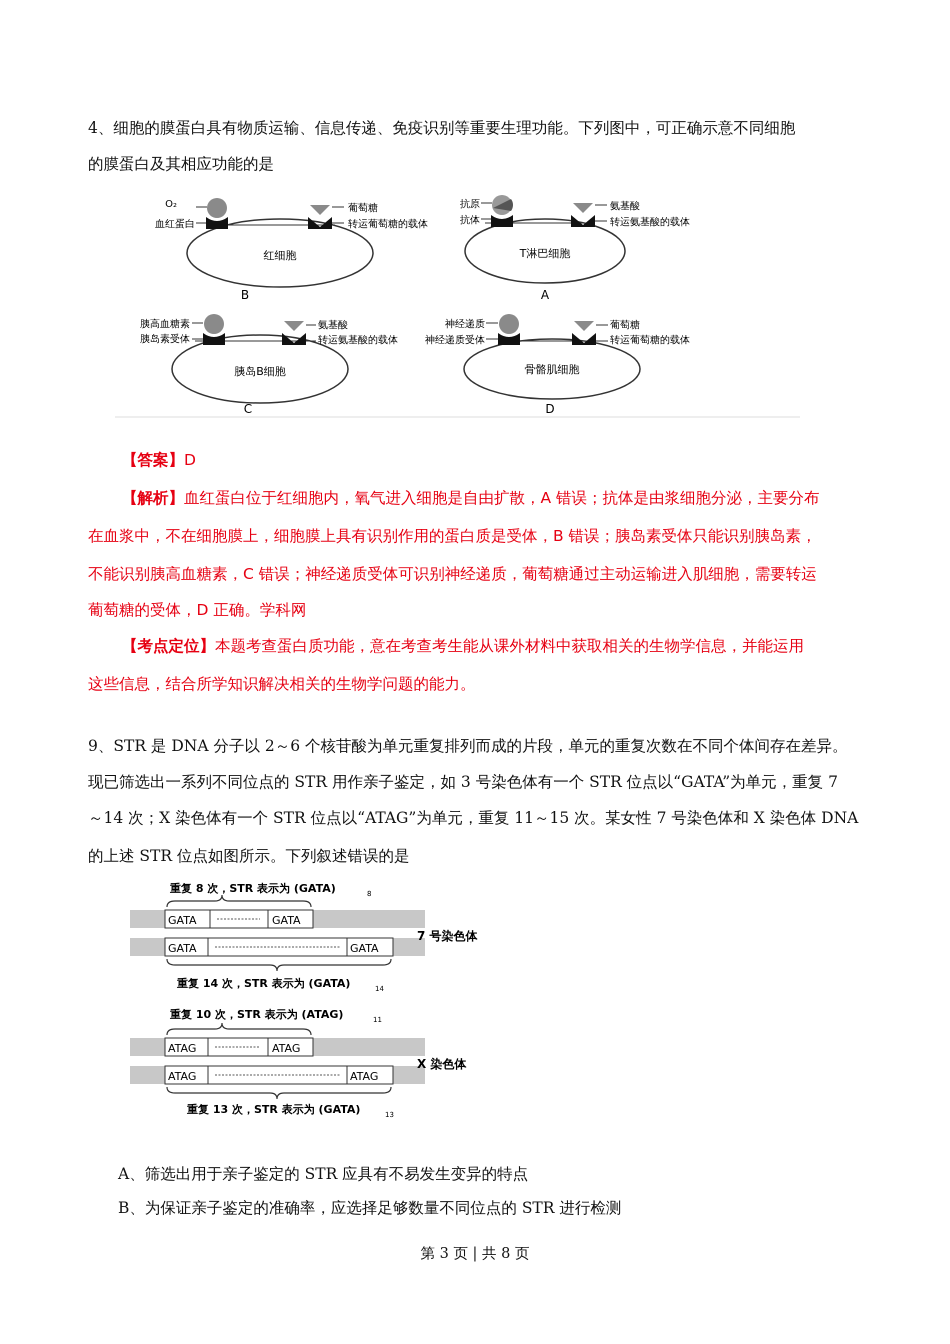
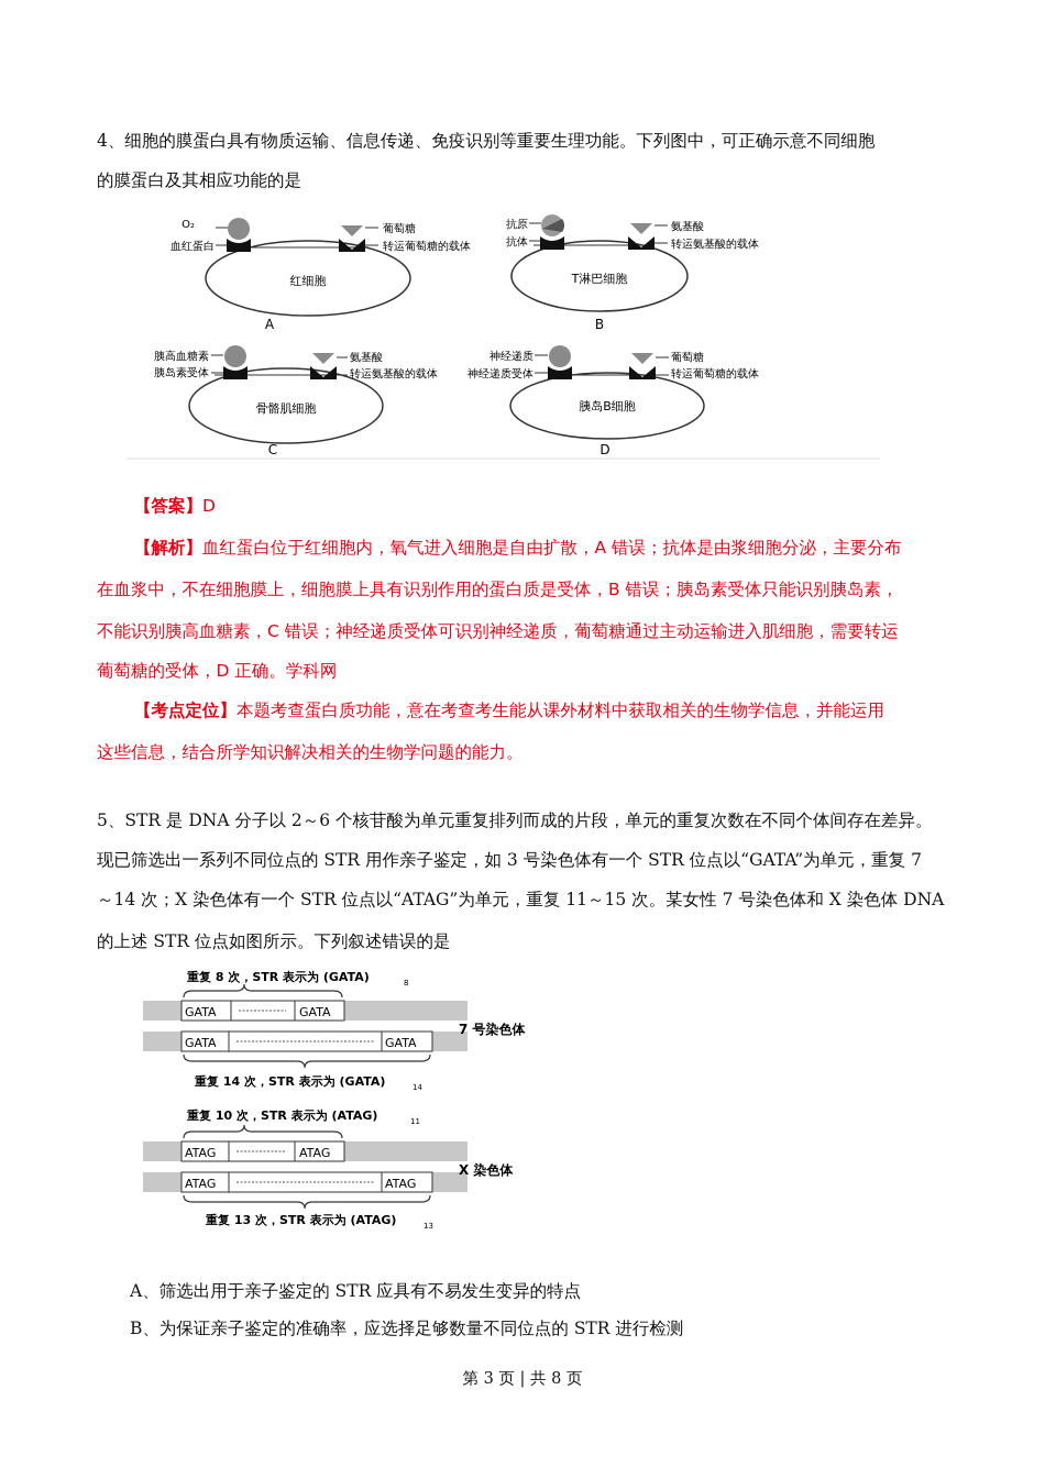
  4、细胞的膜蛋白具有物质运输、信息传递、免疫识别等重要生理功能。下列图中，可正确示意不同细胞
  的膜蛋白及其相应功能的是
  O₂
  血红蛋白
  葡萄糖
  转运葡萄糖的载体
  红细胞
- B
+ A
  抗原
  抗体
  氨基酸
  转运氨基酸的载体
  T淋巴细胞
- A
+ B
  胰高血糖素
  胰岛素受体
  氨基酸
  转运氨基酸的载体
- 胰岛B细胞
+ 骨骼肌细胞
  C
  神经递质
  神经递质受体
  葡萄糖
  转运葡萄糖的载体
- 骨骼肌细胞
+ 胰岛B细胞
  D
  【答案】D
  【解析】血红蛋白位于红细胞内，氧气进入细胞是自由扩散，A 错误；抗体是由浆细胞分泌，主要分布
  在血浆中，不在细胞膜上，细胞膜上具有识别作用的蛋白质是受体，B 错误；胰岛素受体只能识别胰岛素，
  不能识别胰高血糖素，C 错误；神经递质受体可识别神经递质，葡萄糖通过主动运输进入肌细胞，需要转运
  葡萄糖的受体，D 正确。学科网
  【考点定位】本题考查蛋白质功能，意在考查考生能从课外材料中获取相关的生物学信息，并能运用
  这些信息，结合所学知识解决相关的生物学问题的能力。
- 9、STR 是 DNA 分子以 2～6 个核苷酸为单元重复排列而成的片段，单元的重复次数在不同个体间存在差异。
+ 5、STR 是 DNA 分子以 2～6 个核苷酸为单元重复排列而成的片段，单元的重复次数在不同个体间存在差异。
  现已筛选出一系列不同位点的 STR 用作亲子鉴定，如 3 号染色体有一个 STR 位点以“GATA”为单元，重复 7
  ～14 次；X 染色体有一个 STR 位点以“ATAG”为单元，重复 11～15 次。某女性 7 号染色体和 X 染色体 DNA
  的上述 STR 位点如图所示。下列叙述错误的是
  重复 8 次，STR 表示为 (GATA)
  8
  GATA
  GATA
  GATA
  GATA
  重复 14 次，STR 表示为 (GATA)
  14
  7 号染色体
  重复 10 次，STR 表示为 (ATAG)
  11
  ATAG
  ATAG
  ATAG
  ATAG
- 重复 13 次，STR 表示为 (GATA)
+ 重复 13 次，STR 表示为 (ATAG)
  13
  X 染色体
  A、筛选出用于亲子鉴定的 STR 应具有不易发生变异的特点
  B、为保证亲子鉴定的准确率，应选择足够数量不同位点的 STR 进行检测
  第 3 页 | 共 8 页
